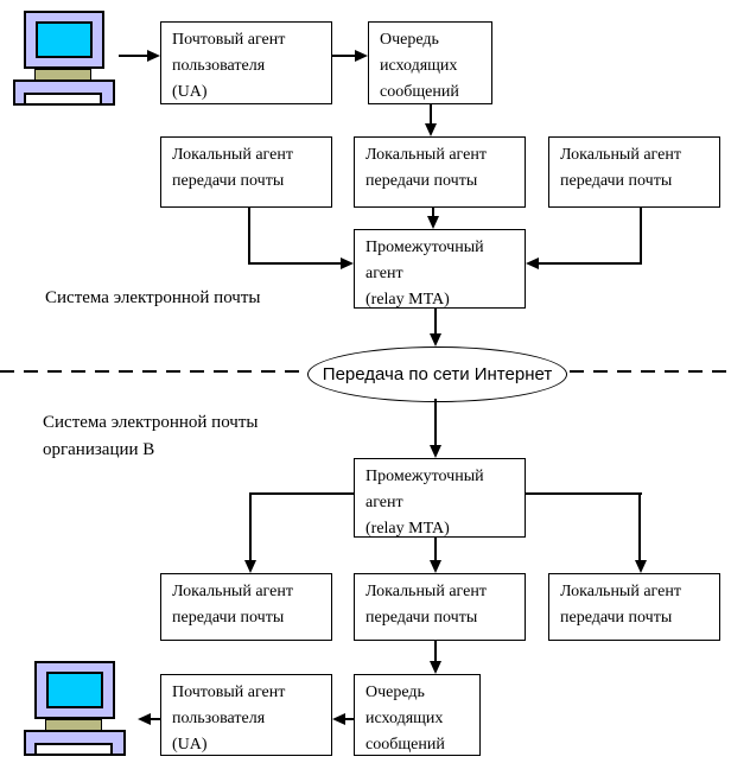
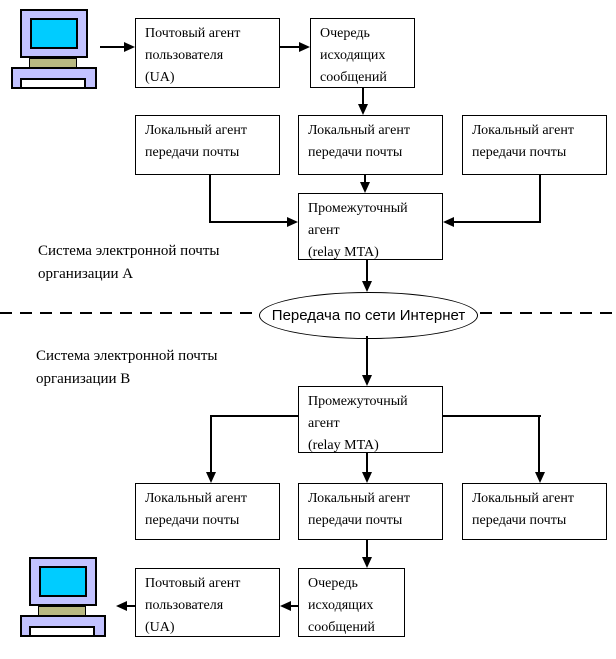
  Почтовый агент
  пользователя
  (UA)
  Очередь
  исходящих
  сообщений
  Локальный агент
  передачи почты
  Локальный агент
  передачи почты
  Локальный агент
  передачи почты
  Промежуточный
  агент
  (relay MTA)
  Система электронной почты
+ организации А
  Система электронной почты
  организации В
  Передача по сети Интернет
  Промежуточный
  агент
  (relay MTA)
  Локальный агент
  передачи почты
  Локальный агент
  передачи почты
  Локальный агент
  передачи почты
  Очередь
  исходящих
  сообщений
  Почтовый агент
  пользователя
  (UA)
